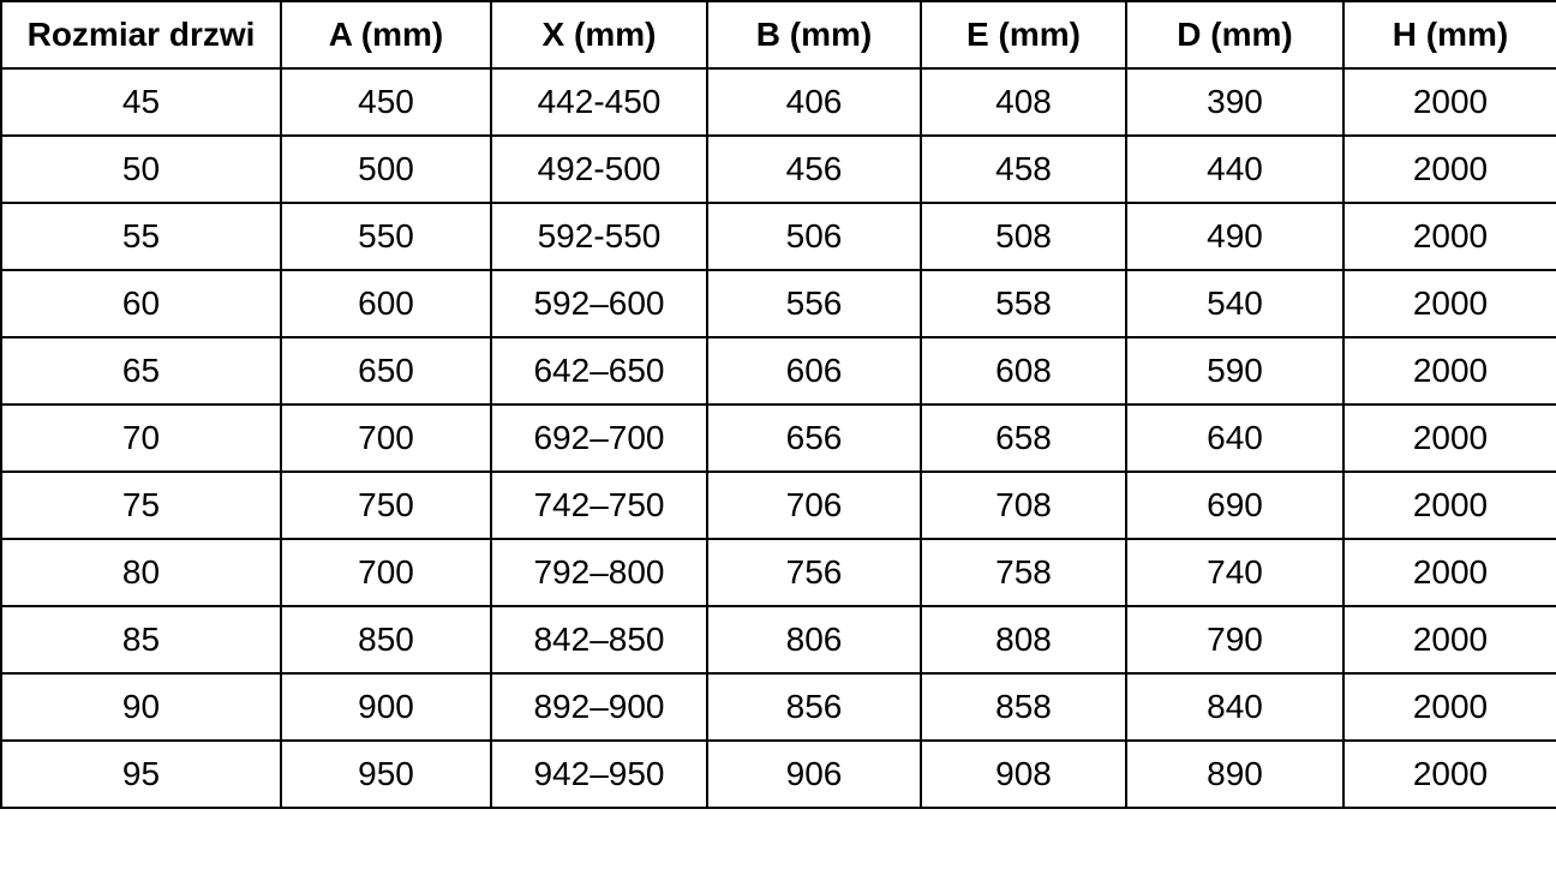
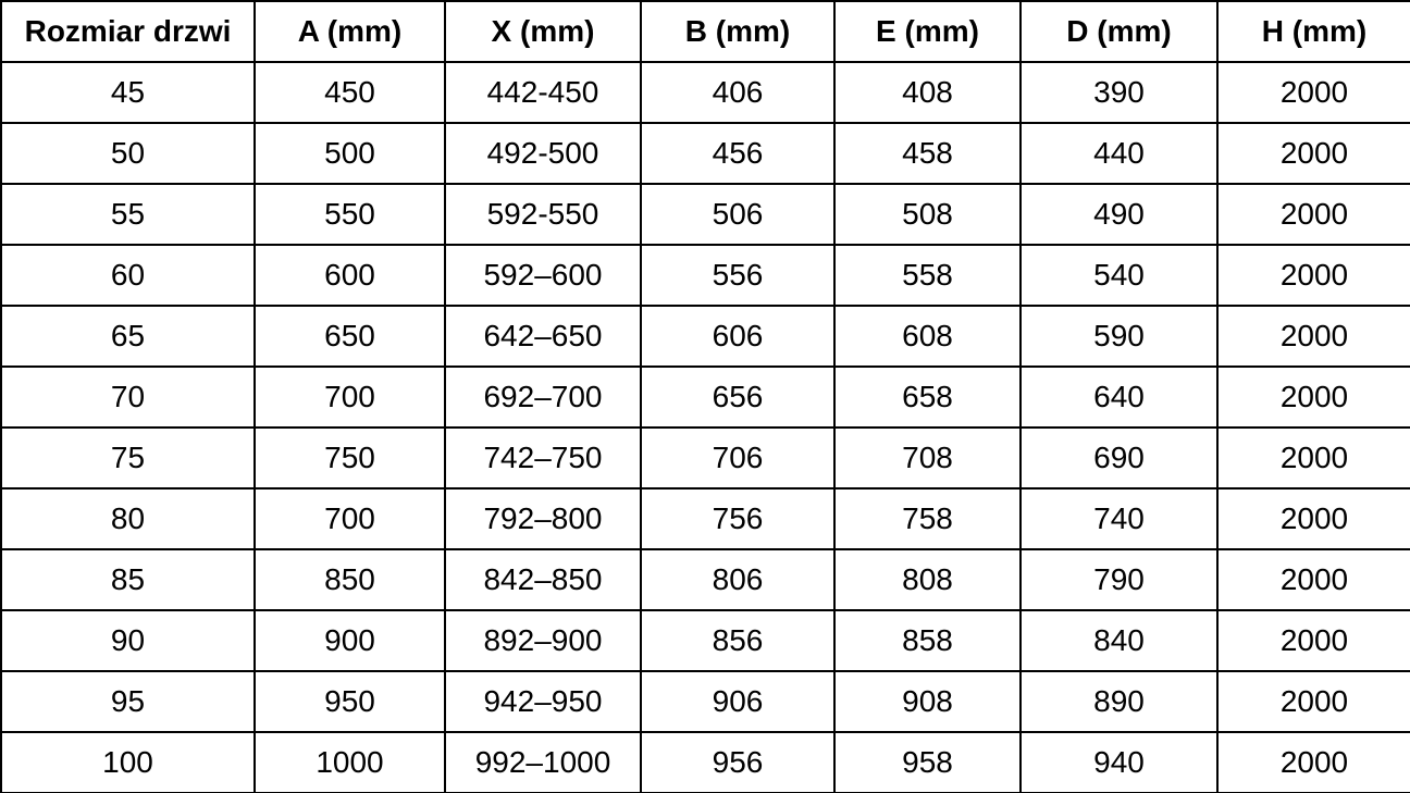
  Rozmiar drzwi	A (mm)	X (mm)	B (mm)	E (mm)	D (mm)	H (mm)
  45	450	442-450	406	408	390	2000
  50	500	492-500	456	458	440	2000
  55	550	592-550	506	508	490	2000
  60	600	592–600	556	558	540	2000
  65	650	642–650	606	608	590	2000
  70	700	692–700	656	658	640	2000
  75	750	742–750	706	708	690	2000
  80	700	792–800	756	758	740	2000
  85	850	842–850	806	808	790	2000
  90	900	892–900	856	858	840	2000
  95	950	942–950	906	908	890	2000
+ 100	1000	992–1000	956	958	940	2000
